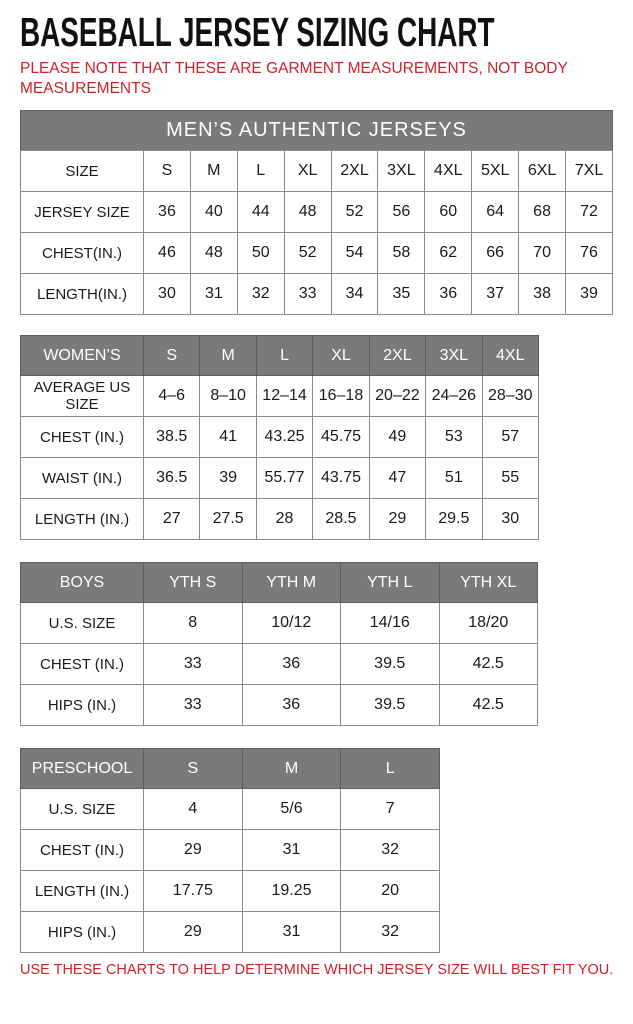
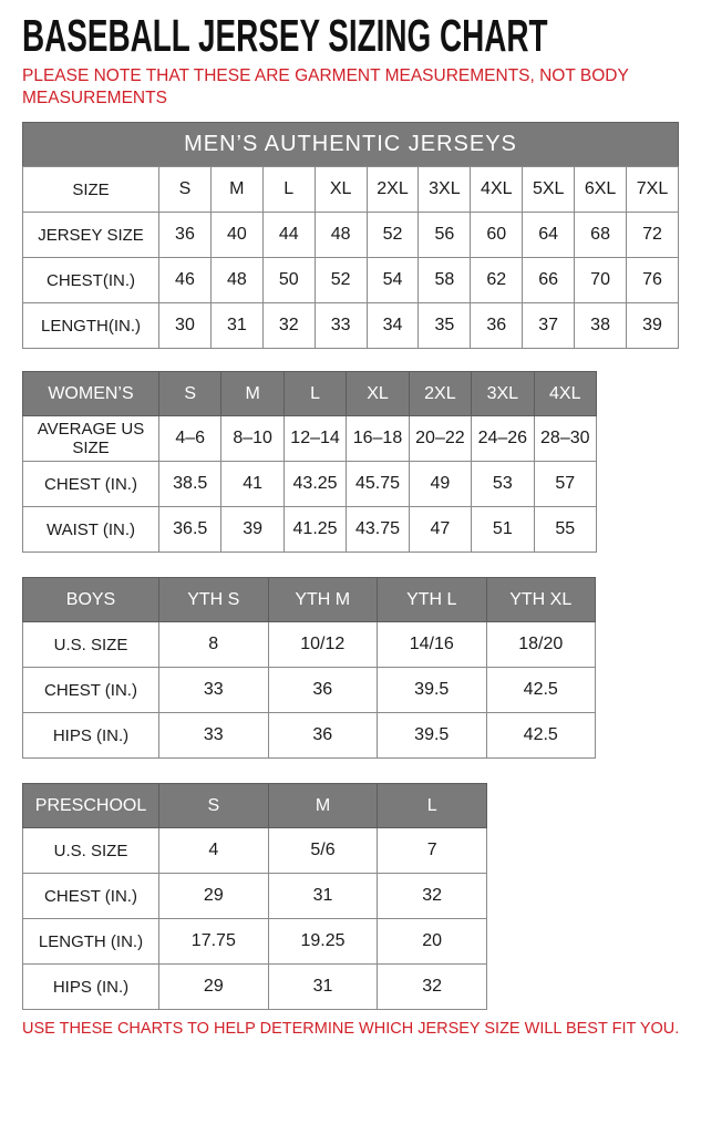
  BASEBALL JERSEY SIZING CHART
  PLEASE NOTE THAT THESE ARE GARMENT MEASUREMENTS, NOT BODY MEASUREMENTS
  MEN’S AUTHENTIC JERSEYS
  SIZE	S	M	L	XL	2XL	3XL	4XL	5XL	6XL	7XL
  JERSEY SIZE	36	40	44	48	52	56	60	64	68	72
  CHEST(IN.)	46	48	50	52	54	58	62	66	70	76
  LENGTH(IN.)	30	31	32	33	34	35	36	37	38	39
  WOMEN’S	S	M	L	XL	2XL	3XL	4XL
  AVERAGE US SIZE	4–6	8–10	12–14	16–18	20–22	24–26	28–30
  CHEST (IN.)	38.5	41	43.25	45.75	49	53	57
- WAIST (IN.)	36.5	39	55.77	43.75	47	51	55
+ WAIST (IN.)	36.5	39	41.25	43.75	47	51	55
- LENGTH (IN.)	27	27.5	28	28.5	29	29.5	30
  BOYS	YTH S	YTH M	YTH L	YTH XL
  U.S. SIZE	8	10/12	14/16	18/20
  CHEST (IN.)	33	36	39.5	42.5
  HIPS (IN.)	33	36	39.5	42.5
  PRESCHOOL	S	M	L
  U.S. SIZE	4	5/6	7
  CHEST (IN.)	29	31	32
  LENGTH (IN.)	17.75	19.25	20
  HIPS (IN.)	29	31	32
  USE THESE CHARTS TO HELP DETERMINE WHICH JERSEY SIZE WILL BEST FIT YOU.
